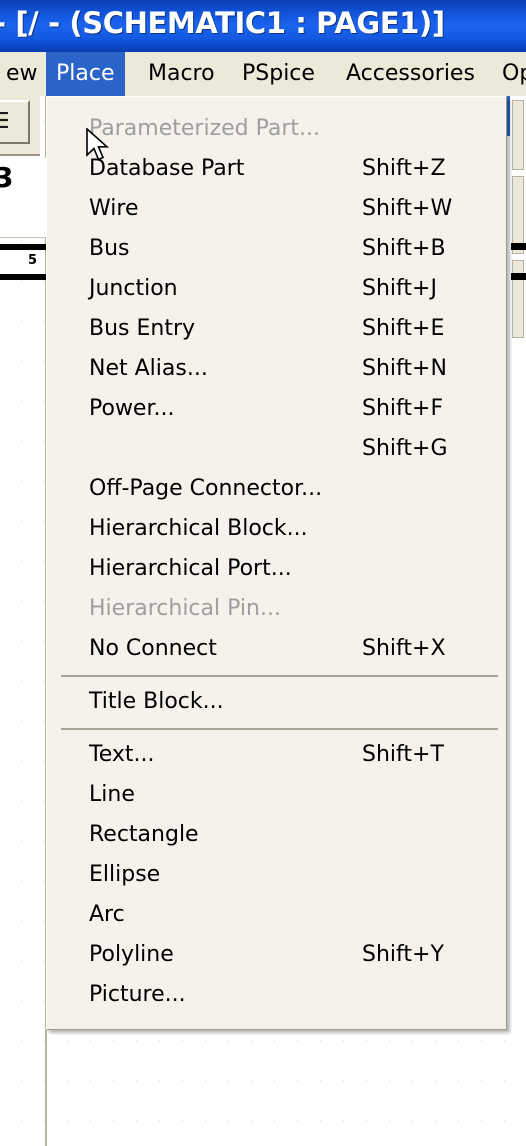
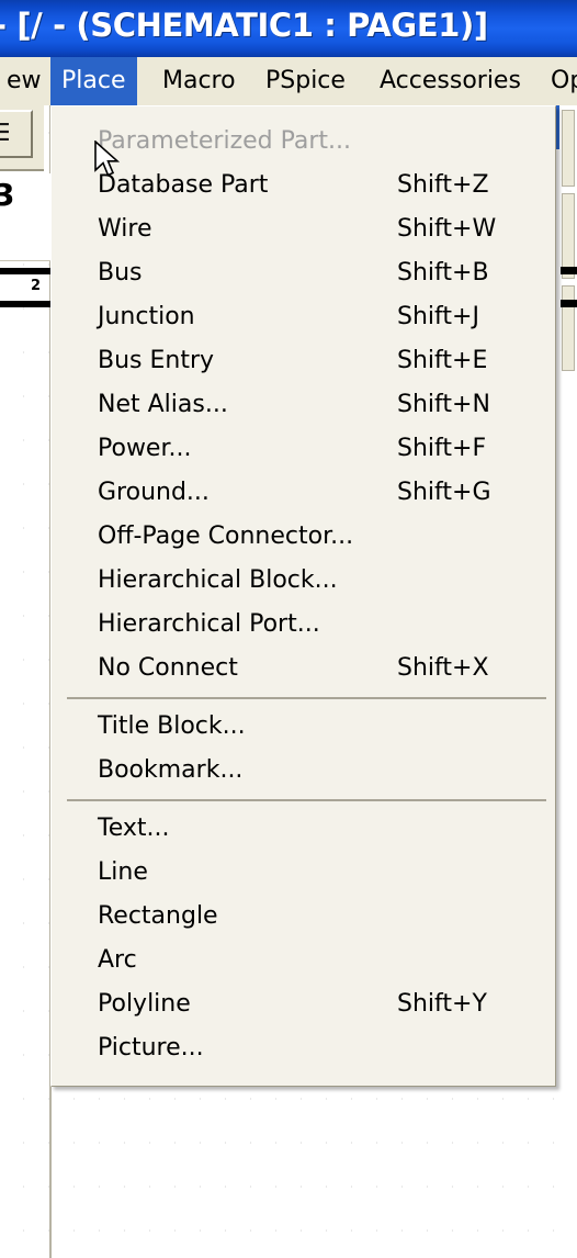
  [/ - (SCHEMATIC1 : PAGE1)]
  ew
  Place
  Macro
  PSpice
  Accessories
  3
- 5
+ 2
  Parameterized Part...
  Database Part
  Shift+Z
  Wire
  Shift+W
  Bus
  Shift+B
  Junction
  Shift+J
  Bus Entry
  Shift+E
  Net Alias...
  Shift+N
  Power...
  Shift+F
+ Ground...
  Shift+G
  Off-Page Connector...
  Hierarchical Block...
  Hierarchical Port...
- Hierarchical Pin...
  No Connect
  Shift+X
  Title Block...
+ Bookmark...
  Text...
- Shift+T
  Line
  Rectangle
- Ellipse
  Arc
  Polyline
  Shift+Y
  Picture...
